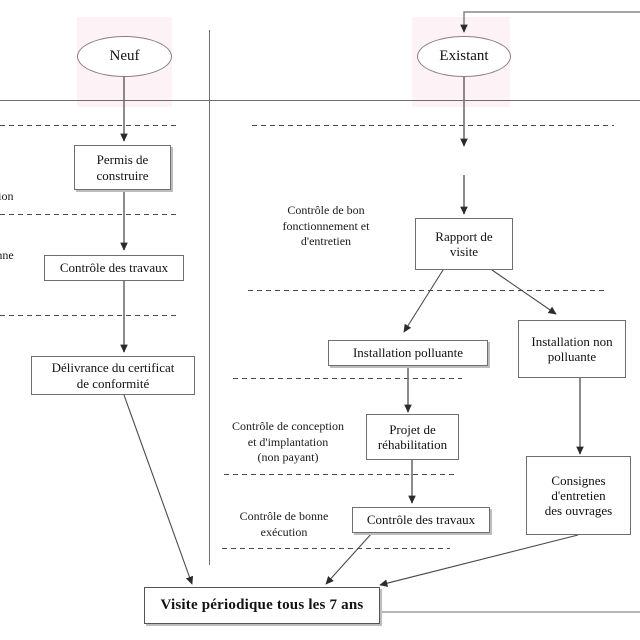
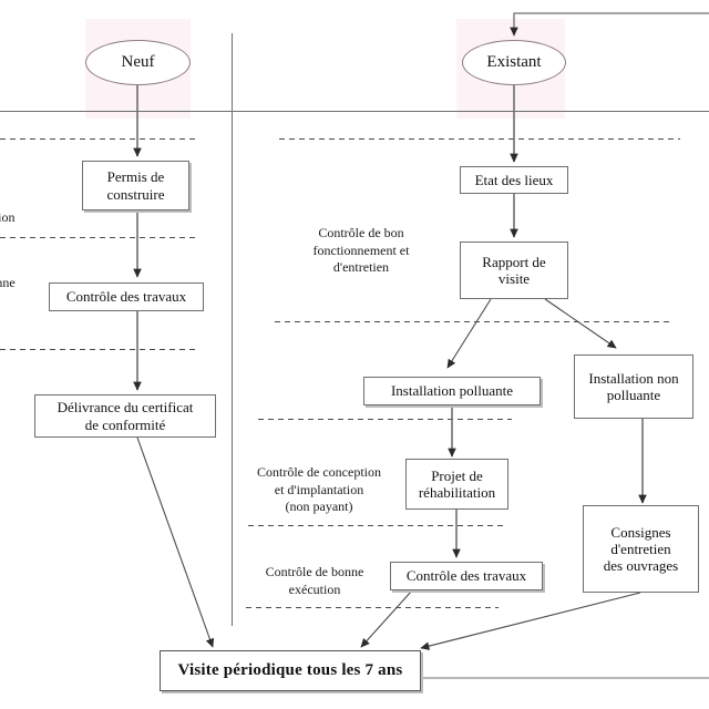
  Neuf
  Existant
  Permis de
  construire
  Contrôle des travaux
  Délivrance du certificat
  de conformité
+ Etat des lieux
  Rapport de
  visite
  Installation polluante
  Installation non
  polluante
  Projet de
  réhabilitation
  Contrôle des travaux
  Consignes
  d'entretien
  des ouvrages
  Visite périodique tous les 7 ans
  Contrôle de bon
  fonctionnement et
  d'entretien
  Contrôle de conception
  et d'implantation
  (non payant)
  Contrôle de bonne
  exécution
